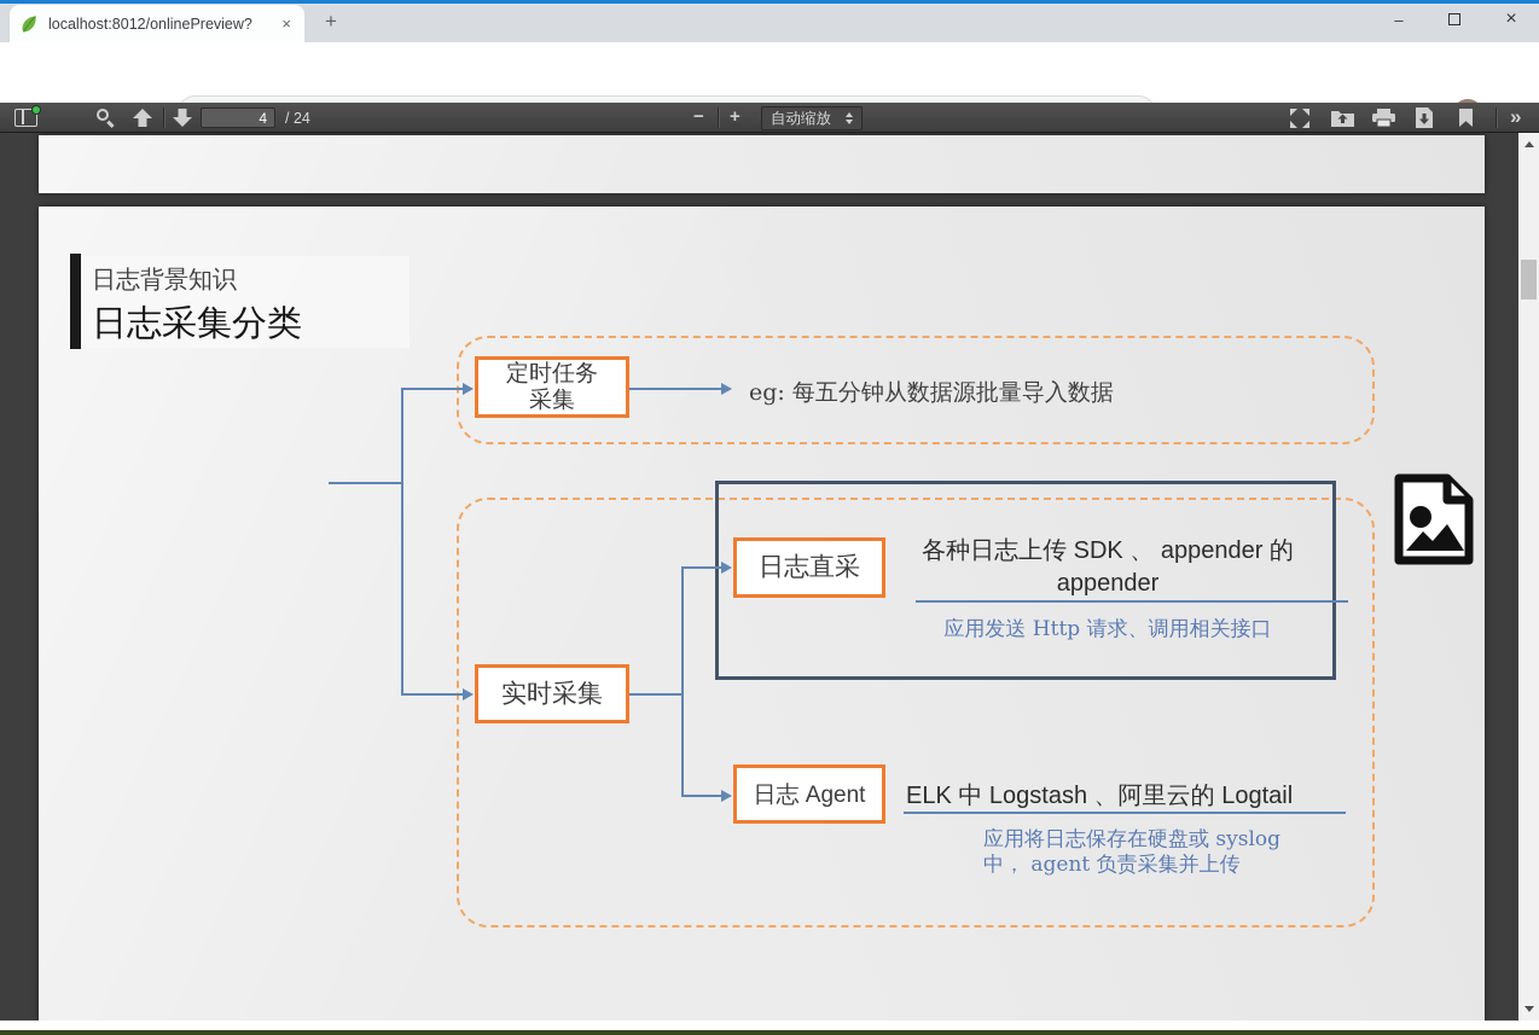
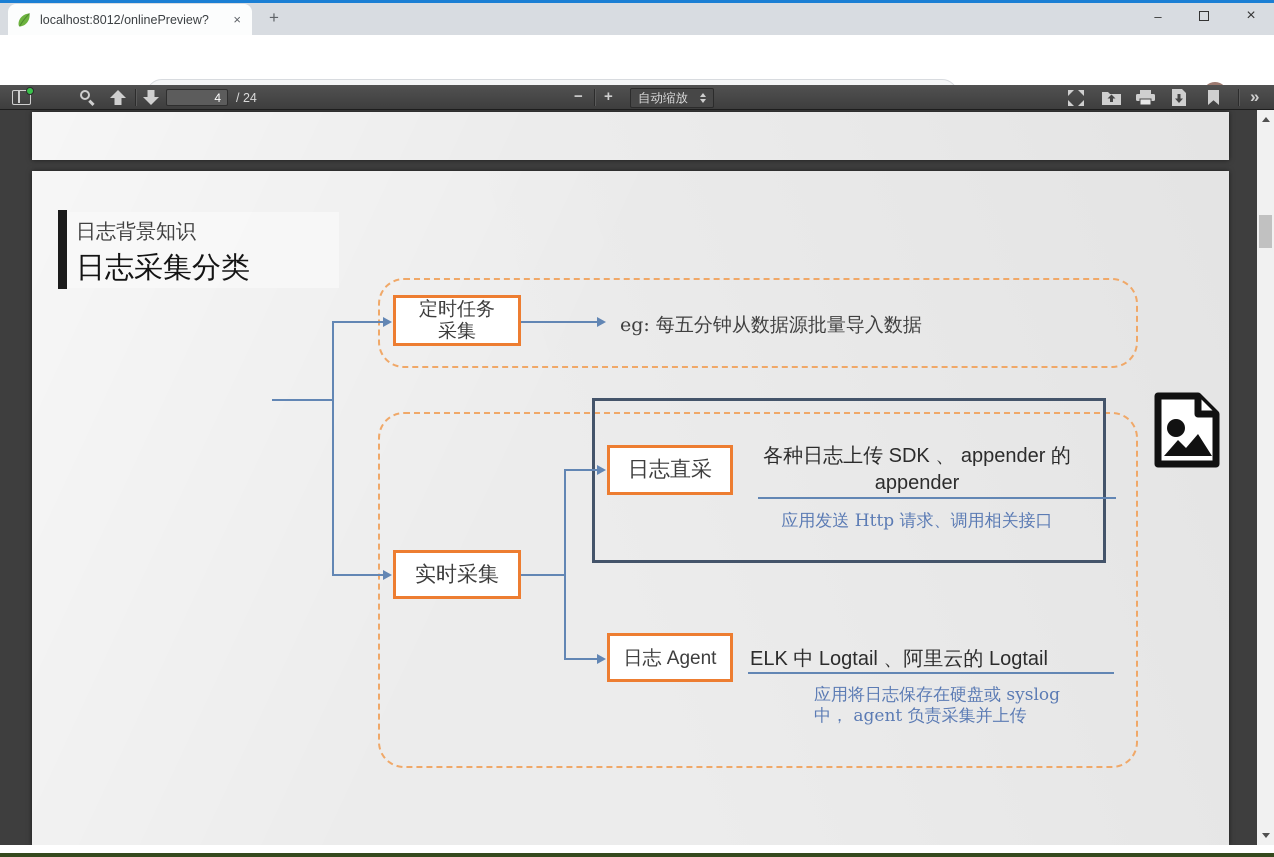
  localhost:8012/onlinePreview?
  ×
  +
  –
  ×
  4
  / 24
  −
  +
  自动缩放
  »
  日志背景知识
  日志采集分类
  定时任务
  采集
  实时采集
  日志直采
  日志 Agent
  eg: 每五分钟从数据源批量导入数据
  各种日志上传 SDK 、 appender 的
  appender
  应用发送 Http 请求、调用相关接口
- ELK 中 Logstash 、阿里云的 Logtail
+ ELK 中 Logtail 、阿里云的 Logtail
  应用将日志保存在硬盘或 syslog
  中， agent 负责采集并上传
